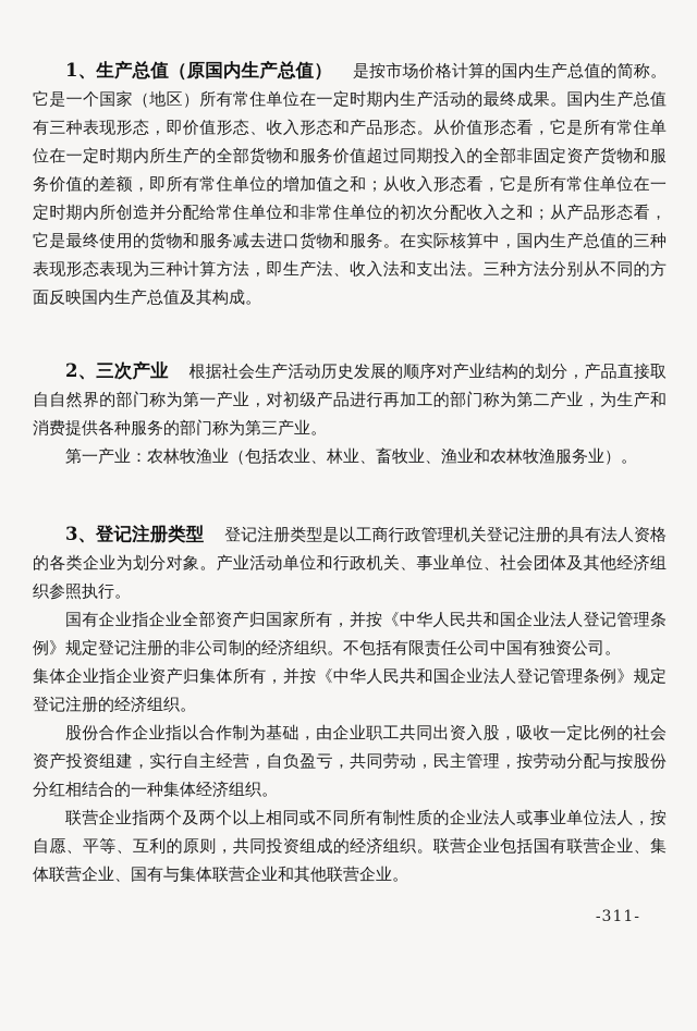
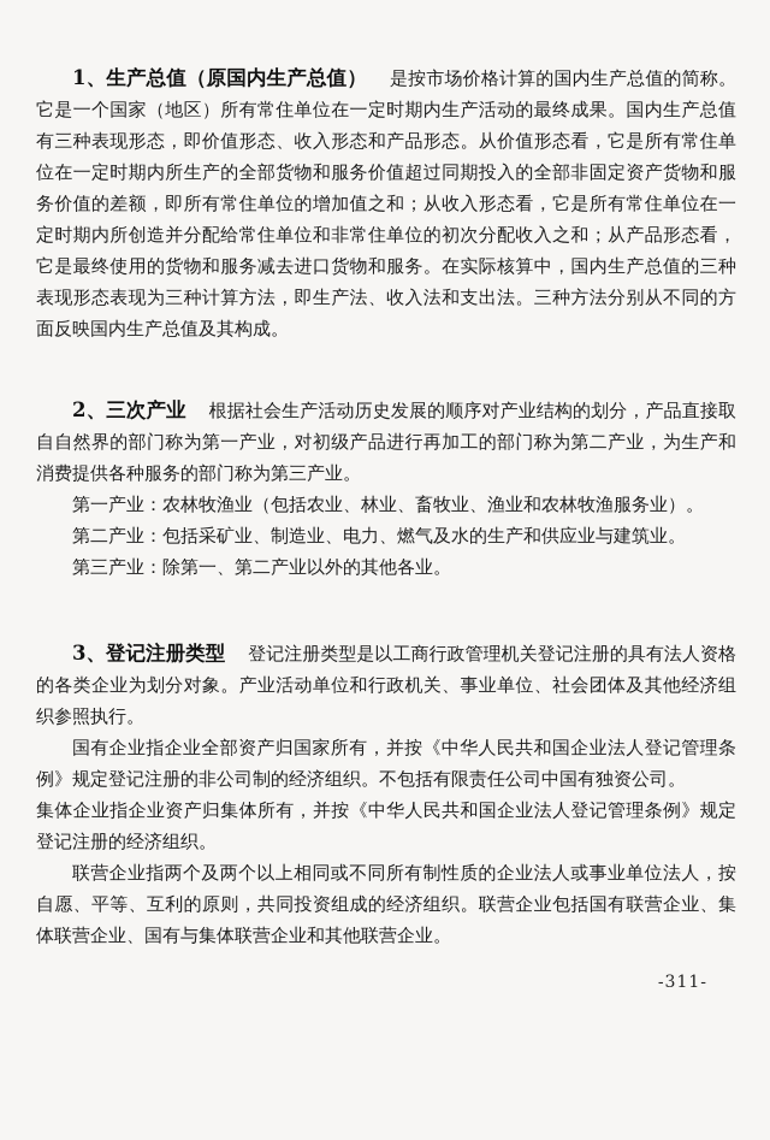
  1、生产总值（原国内生产总值） 是按市场价格计算的国内生产总值的简称。它是一个国家（地区）所有常住单位在一定时期内生产活动的最终成果。国内生产总值有三种表现形态，即价值形态、收入形态和产品形态。从价值形态看，它是所有常住单位在一定时期内所生产的全部货物和服务价值超过同期投入的全部非固定资产货物和服务价值的差额，即所有常住单位的增加值之和；从收入形态看，它是所有常住单位在一定时期内所创造并分配给常住单位和非常住单位的初次分配收入之和；从产品形态看，它是最终使用的货物和服务减去进口货物和服务。在实际核算中，国内生产总值的三种表现形态表现为三种计算方法，即生产法、收入法和支出法。三种方法分别从不同的方面反映国内生产总值及其构成。
  2、三次产业 根据社会生产活动历史发展的顺序对产业结构的划分，产品直接取自自然界的部门称为第一产业，对初级产品进行再加工的部门称为第二产业，为生产和消费提供各种服务的部门称为第三产业。
  第一产业：农林牧渔业（包括农业、林业、畜牧业、渔业和农林牧渔服务业）。
+ 第二产业：包括采矿业、制造业、电力、燃气及水的生产和供应业与建筑业。
+ 第三产业：除第一、第二产业以外的其他各业。
  3、登记注册类型 登记注册类型是以工商行政管理机关登记注册的具有法人资格的各类企业为划分对象。产业活动单位和行政机关、事业单位、社会团体及其他经济组织参照执行。
  国有企业指企业全部资产归国家所有，并按《中华人民共和国企业法人登记管理条例》规定登记注册的非公司制的经济组织。不包括有限责任公司中国有独资公司。
  集体企业指企业资产归集体所有，并按《中华人民共和国企业法人登记管理条例》规定登记注册的经济组织。
- 股份合作企业指以合作制为基础，由企业职工共同出资入股，吸收一定比例的社会资产投资组建，实行自主经营，自负盈亏，共同劳动，民主管理，按劳动分配与按股份分红相结合的一种集体经济组织。
  联营企业指两个及两个以上相同或不同所有制性质的企业法人或事业单位法人，按自愿、平等、互利的原则，共同投资组成的经济组织。联营企业包括国有联营企业、集体联营企业、国有与集体联营企业和其他联营企业。
  -311-
